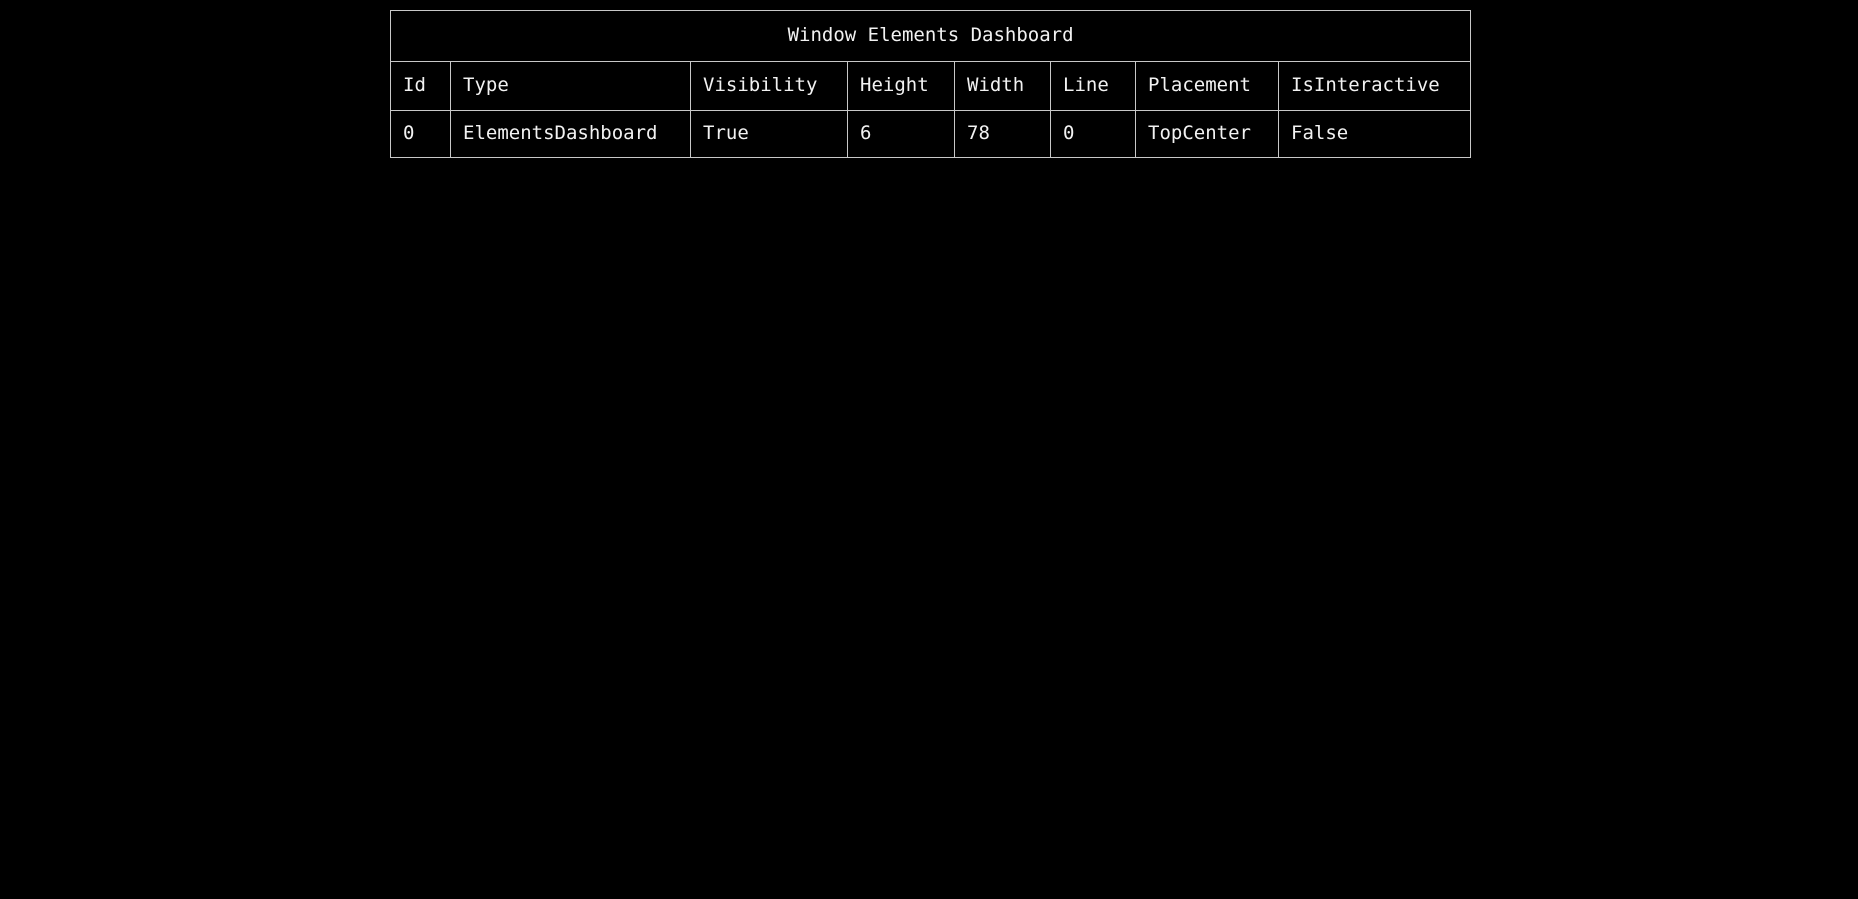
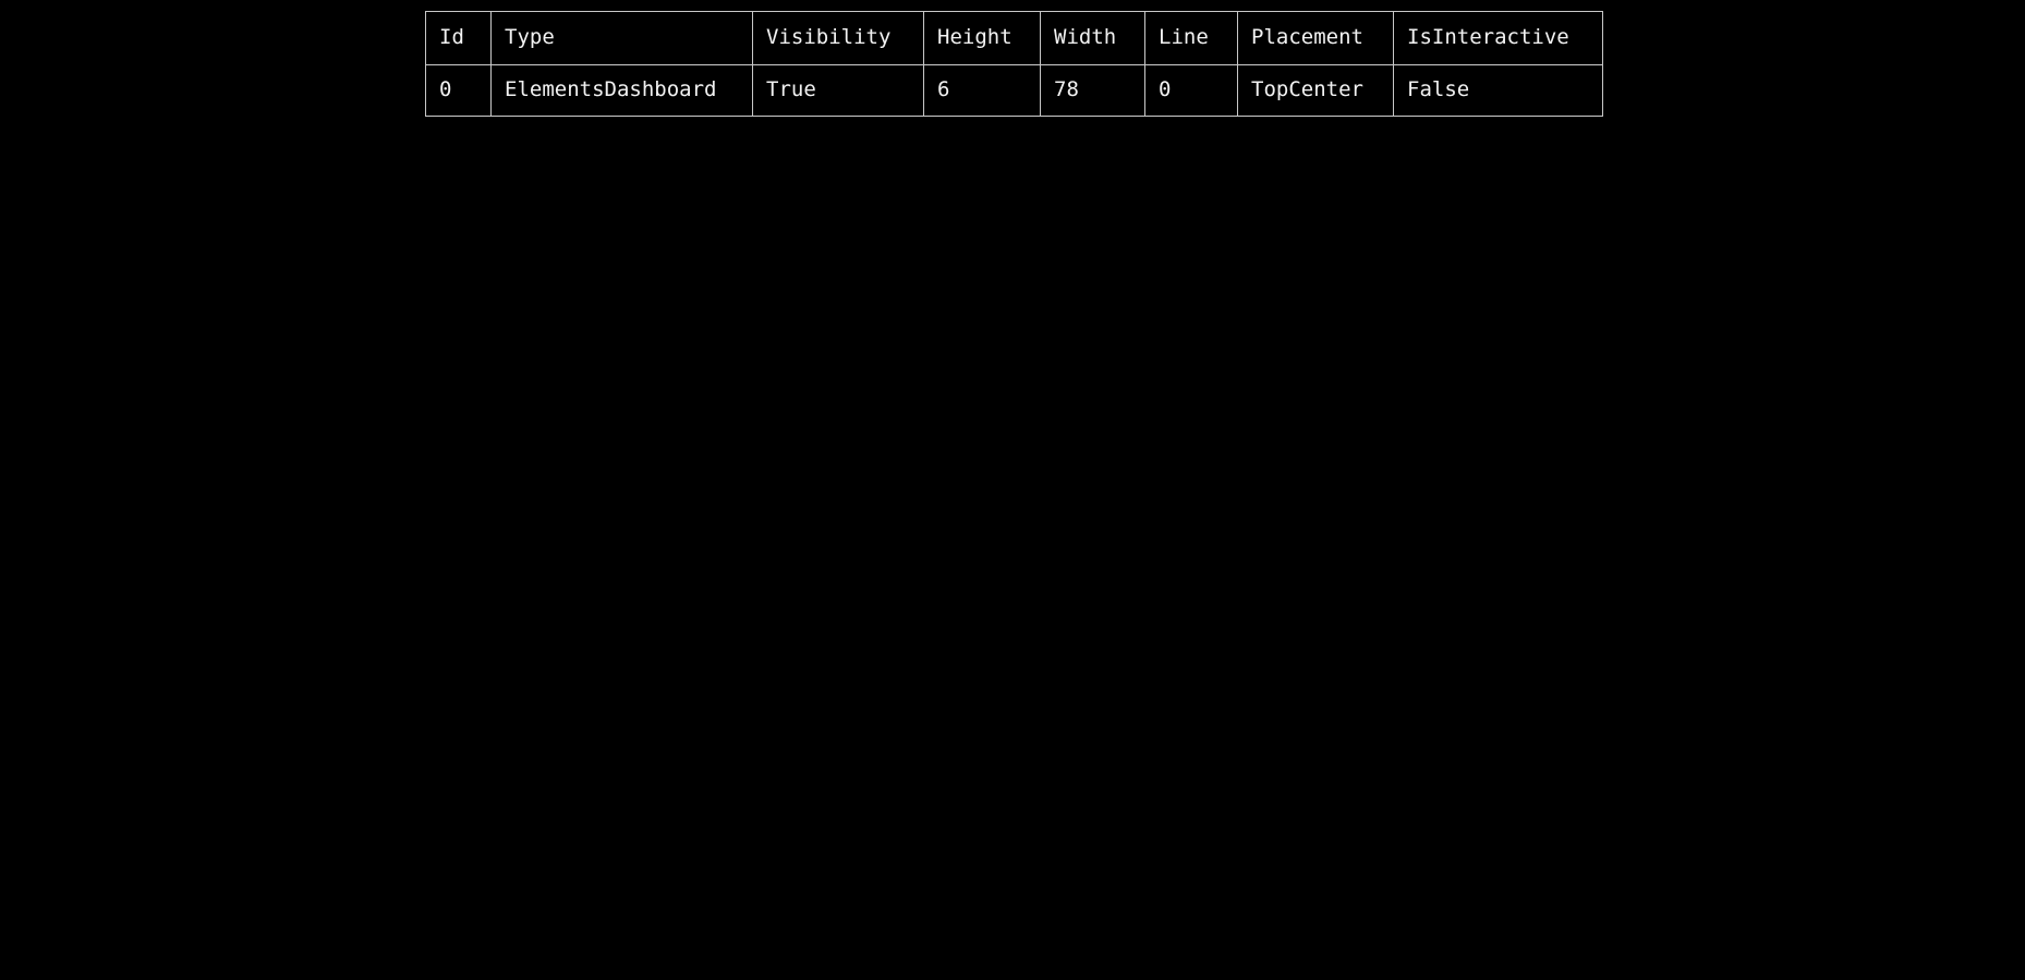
- Window Elements Dashboard
  Id	Type	Visibility	Height	Width	Line	Placement	IsInteractive
  0	ElementsDashboard	True	6	78	0	TopCenter	False
